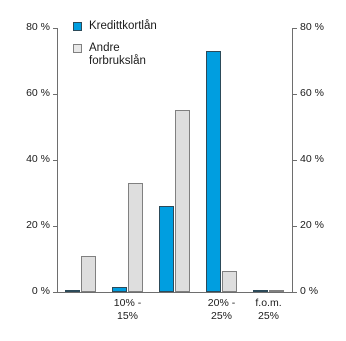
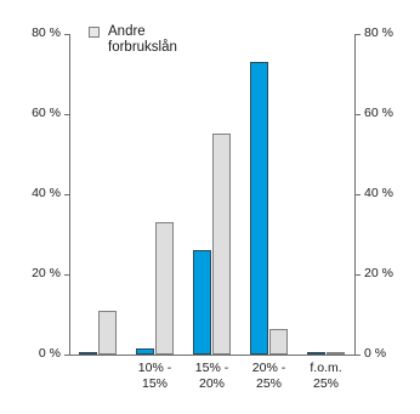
  80 %
  60 %
  40 %
  20 %
  0 %
  80 %
  60 %
  40 %
  20 %
  0 %
  10% -
  15%
+ 15% -
+ 20%
  20% -
  25%
  f.o.m.
  25%
- Kredittkortlån
  Andre
  forbrukslån
